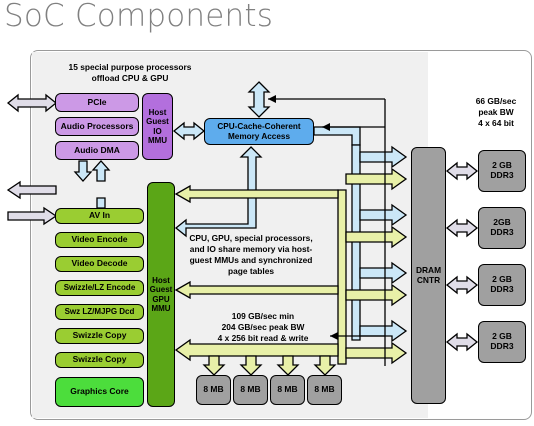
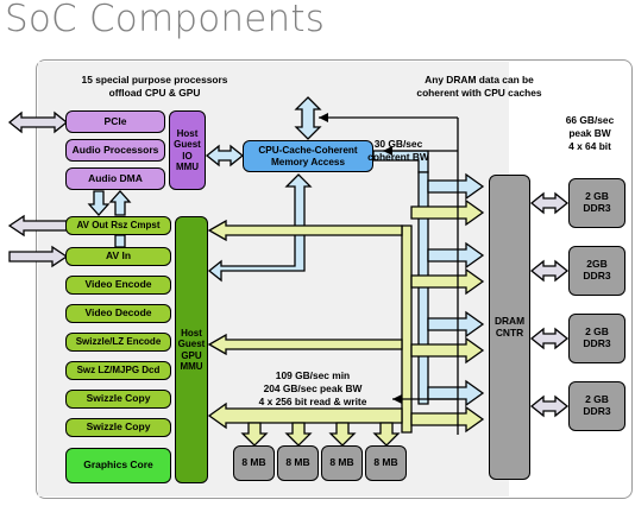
  SoC Components
  15 special purpose processors
  offload CPU & GPU
+ Any DRAM data can be
+ coherent with CPU caches
+ 30 GB/sec
+ coherent BW
  66 GB/sec
  peak BW
  4 x 64 bit
- CPU, GPU, special processors,
- and IO share memory via host-
- guest MMUs and synchronized
- page tables
  109 GB/sec min
  204 GB/sec peak BW
  4 x 256 bit read & write
  PCIe
  Audio Processors
  Audio DMA
  Host
  Guest
  IO
  MMU
+ AV Out Rsz Cmpst
  AV In
  Video Encode
  Video Decode
  Swizzle/LZ Encode
  Swz LZ/MJPG Dcd
  Swizzle Copy
  Swizzle Copy
  Graphics Core
  Host
  Guest
  GPU
  MMU
  CPU-Cache-Coherent
  Memory Access
  DRAM
  CNTR
  2 GB
  DDR3
  2GB
  DDR3
  2 GB
  DDR3
  2 GB
  DDR3
  8 MB
  8 MB
  8 MB
  8 MB
